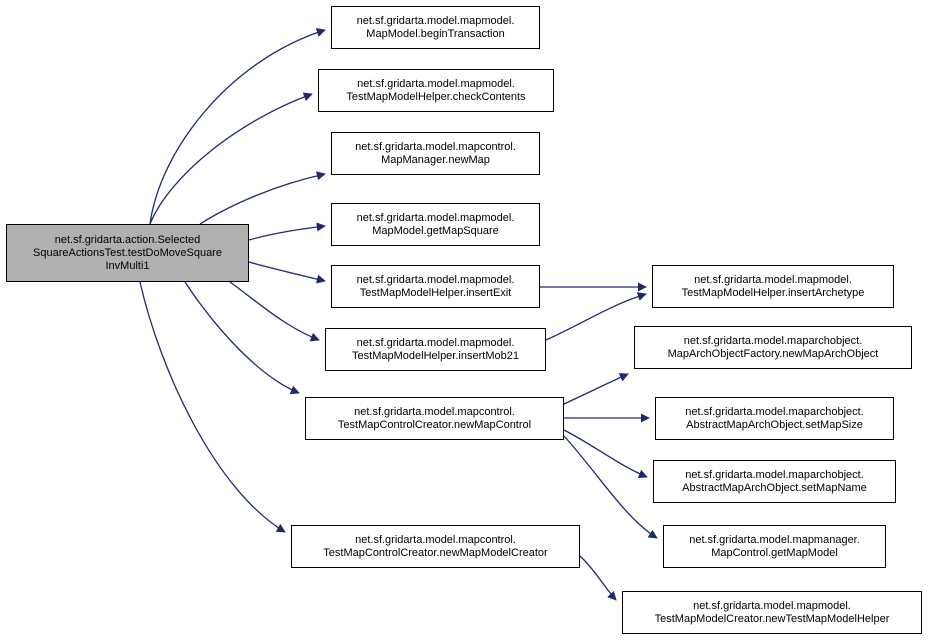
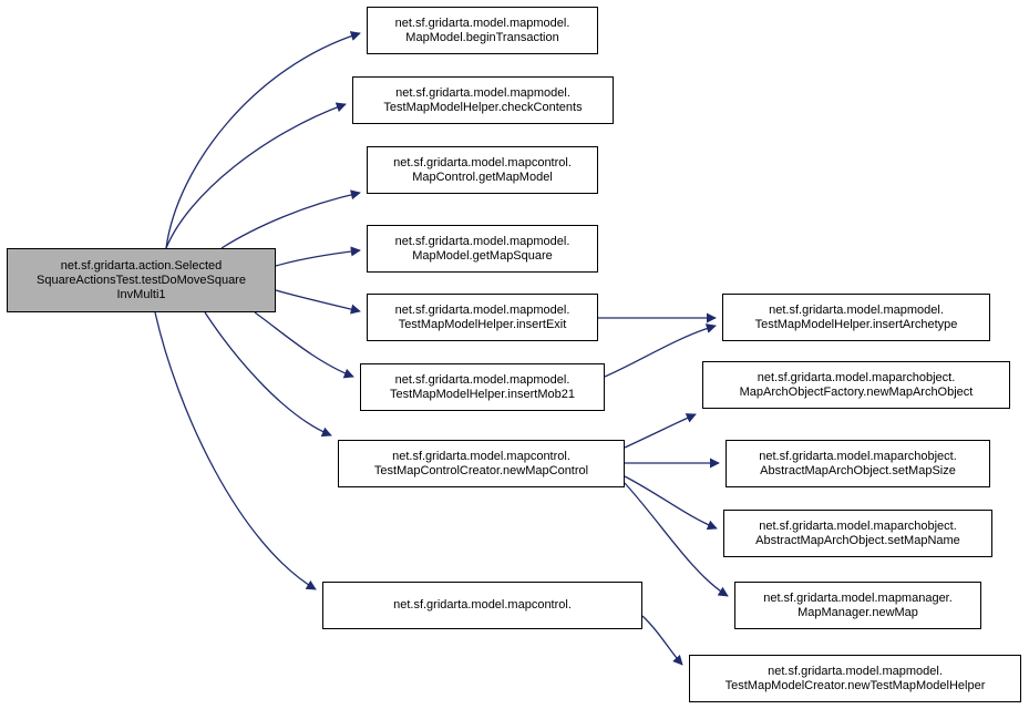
  net.sf.gridarta.action.Selected
  SquareActionsTest.testDoMoveSquare
  InvMulti1
  net.sf.gridarta.model.mapmodel.
  MapModel.beginTransaction
  net.sf.gridarta.model.mapmodel.
  TestMapModelHelper.checkContents
  net.sf.gridarta.model.mapcontrol.
- MapManager.newMap
+ MapControl.getMapModel
  net.sf.gridarta.model.mapmodel.
  MapModel.getMapSquare
  net.sf.gridarta.model.mapmodel.
  TestMapModelHelper.insertExit
  net.sf.gridarta.model.mapmodel.
  TestMapModelHelper.insertMob21
  net.sf.gridarta.model.mapcontrol.
  TestMapControlCreator.newMapControl
  net.sf.gridarta.model.mapcontrol.
- TestMapControlCreator.newMapModelCreator
  net.sf.gridarta.model.mapmodel.
  TestMapModelHelper.insertArchetype
  net.sf.gridarta.model.maparchobject.
  MapArchObjectFactory.newMapArchObject
  net.sf.gridarta.model.maparchobject.
  AbstractMapArchObject.setMapSize
  net.sf.gridarta.model.maparchobject.
  AbstractMapArchObject.setMapName
  net.sf.gridarta.model.mapmanager.
- MapControl.getMapModel
+ MapManager.newMap
  net.sf.gridarta.model.mapmodel.
  TestMapModelCreator.newTestMapModelHelper
